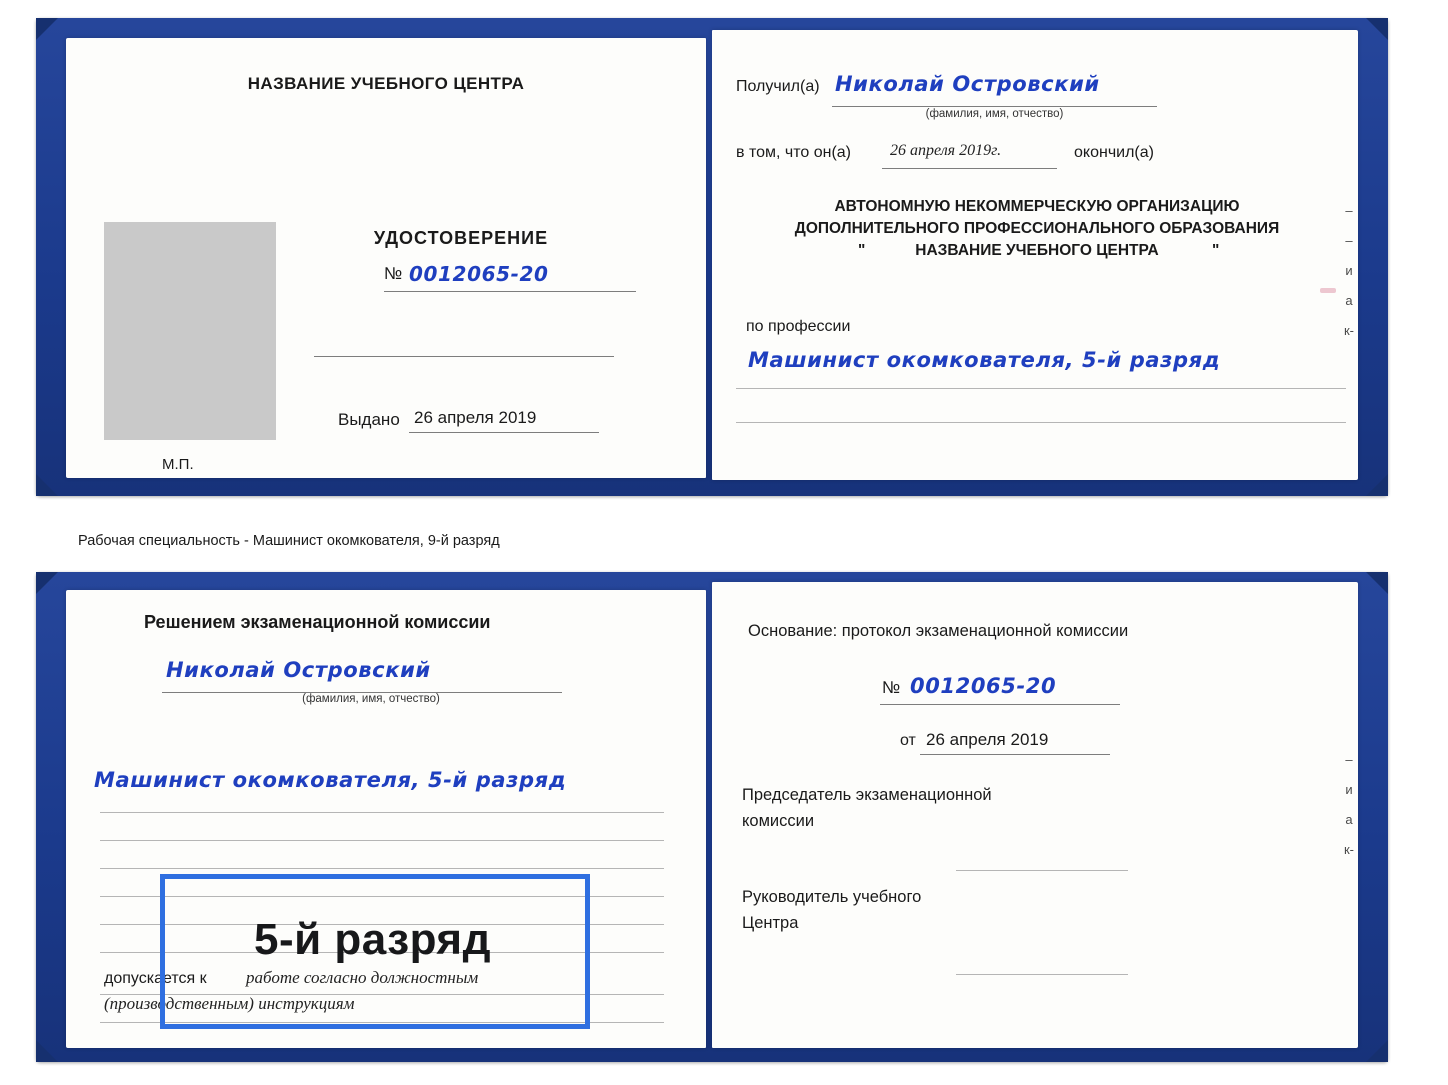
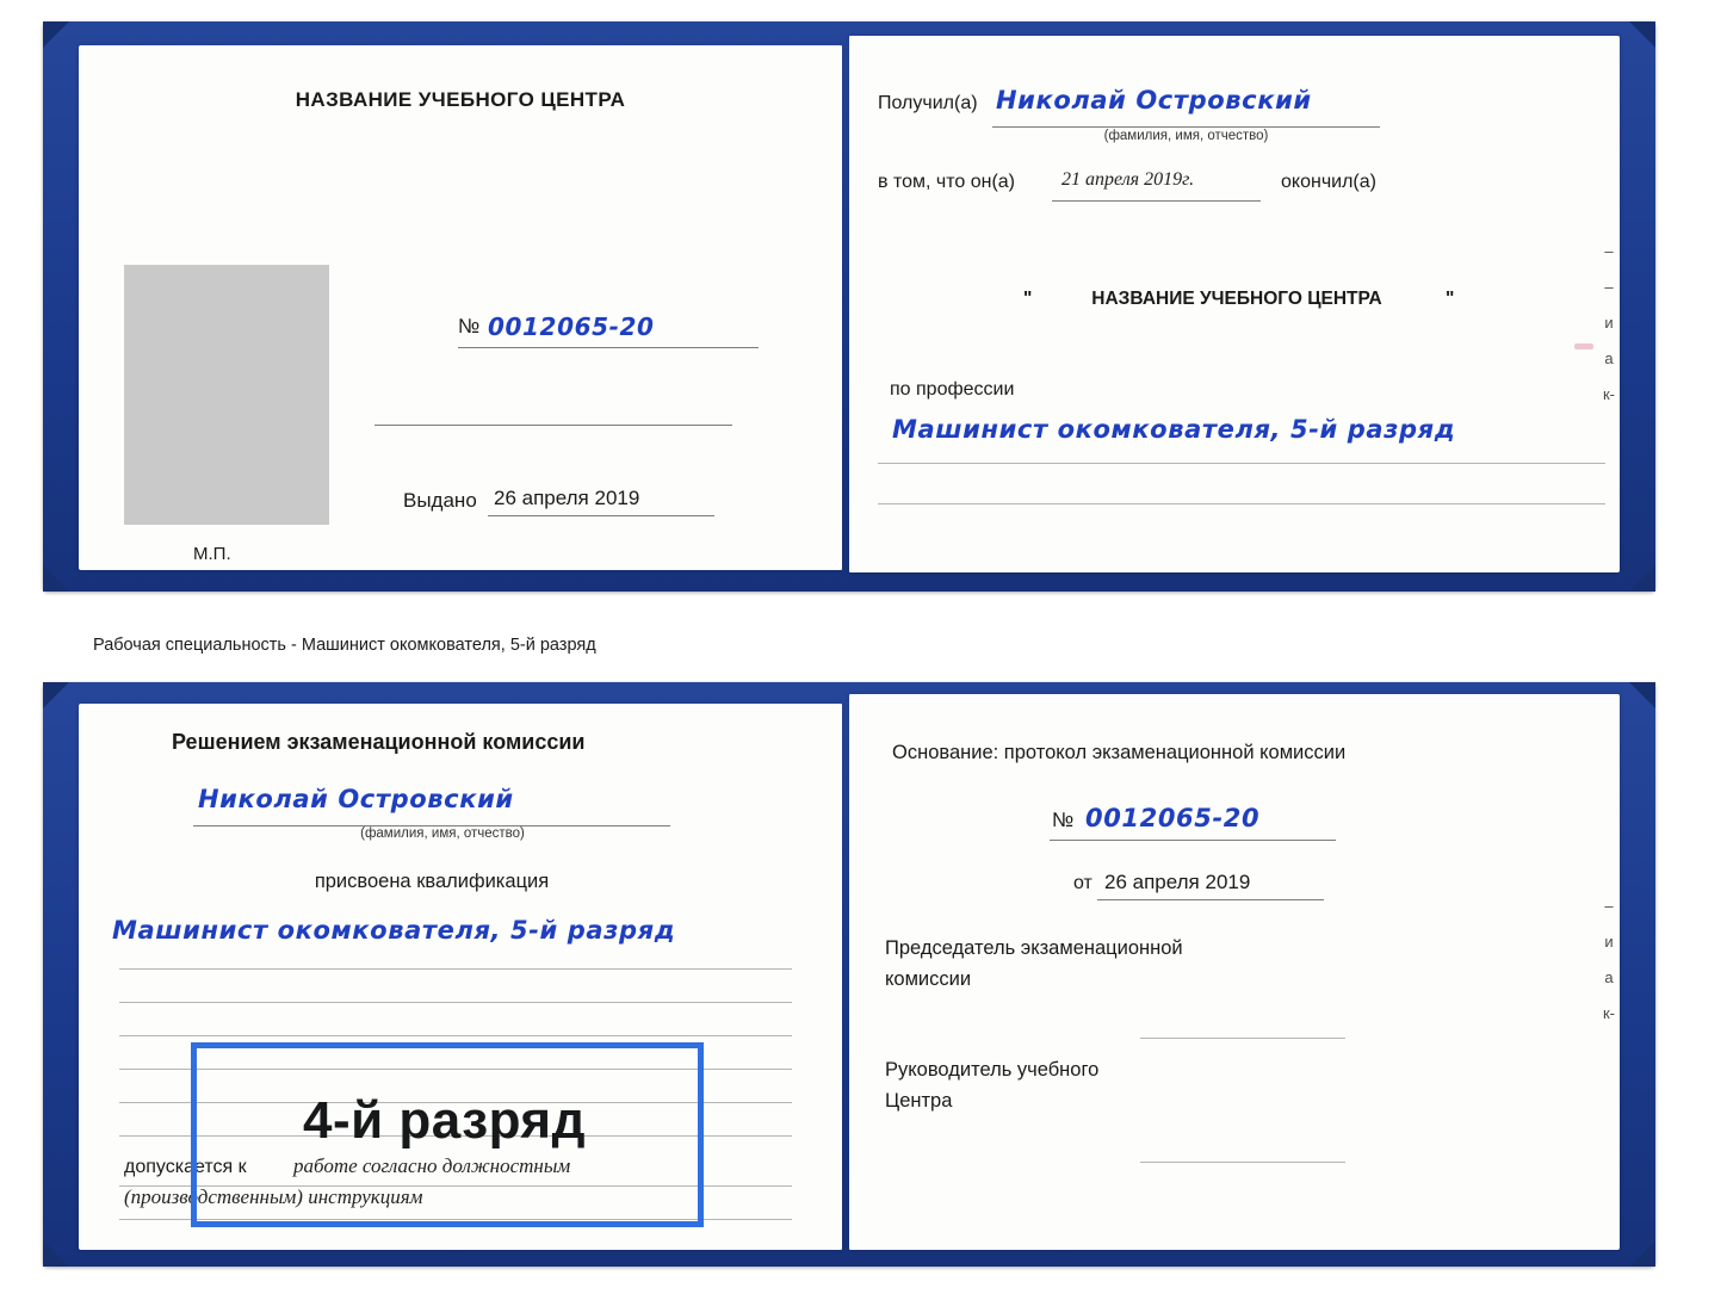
  НАЗВАНИЕ УЧЕБНОГО ЦЕНТРА
- УДОСТОВЕРЕНИЕ
  №
  0012065-20
  Выдано
  26 апреля 2019
  М.П.
  Получил(а)
  Николай Островский
  (фамилия, имя, отчество)
  в том, что он(а)
- 26 апреля 2019г.
+ 21 апреля 2019г.
  окончил(а)
- АВТОНОМНУЮ НЕКОММЕРЧЕСКУЮ ОРГАНИЗАЦИЮ
- ДОПОЛНИТЕЛЬНОГО ПРОФЕССИОНАЛЬНОГО ОБРАЗОВАНИЯ
  "
  НАЗВАНИЕ УЧЕБНОГО ЦЕНТРА
  "
  по профессии
  Машинист окомкователя, 5-й разряд
  –
  –
  и
  а
  к-
- Рабочая специальность - Машинист окомкователя, 9-й разряд
+ Рабочая специальность - Машинист окомкователя, 5-й разряд
  Решением экзаменационной комиссии
  Николай Островский
  (фамилия, имя, отчество)
+ присвоена квалификация
  Машинист окомкователя, 5-й разряд
  допускается к
  работе согласно должностным
  (производственным) инструкциям
- 5-й разряд
+ 4-й разряд
  Основание: протокол экзаменационной комиссии
  №
  0012065-20
  от
  26 апреля 2019
  Председатель экзаменационной
  комиссии
  Руководитель учебного
  Центра
  –
  и
  а
  к-
